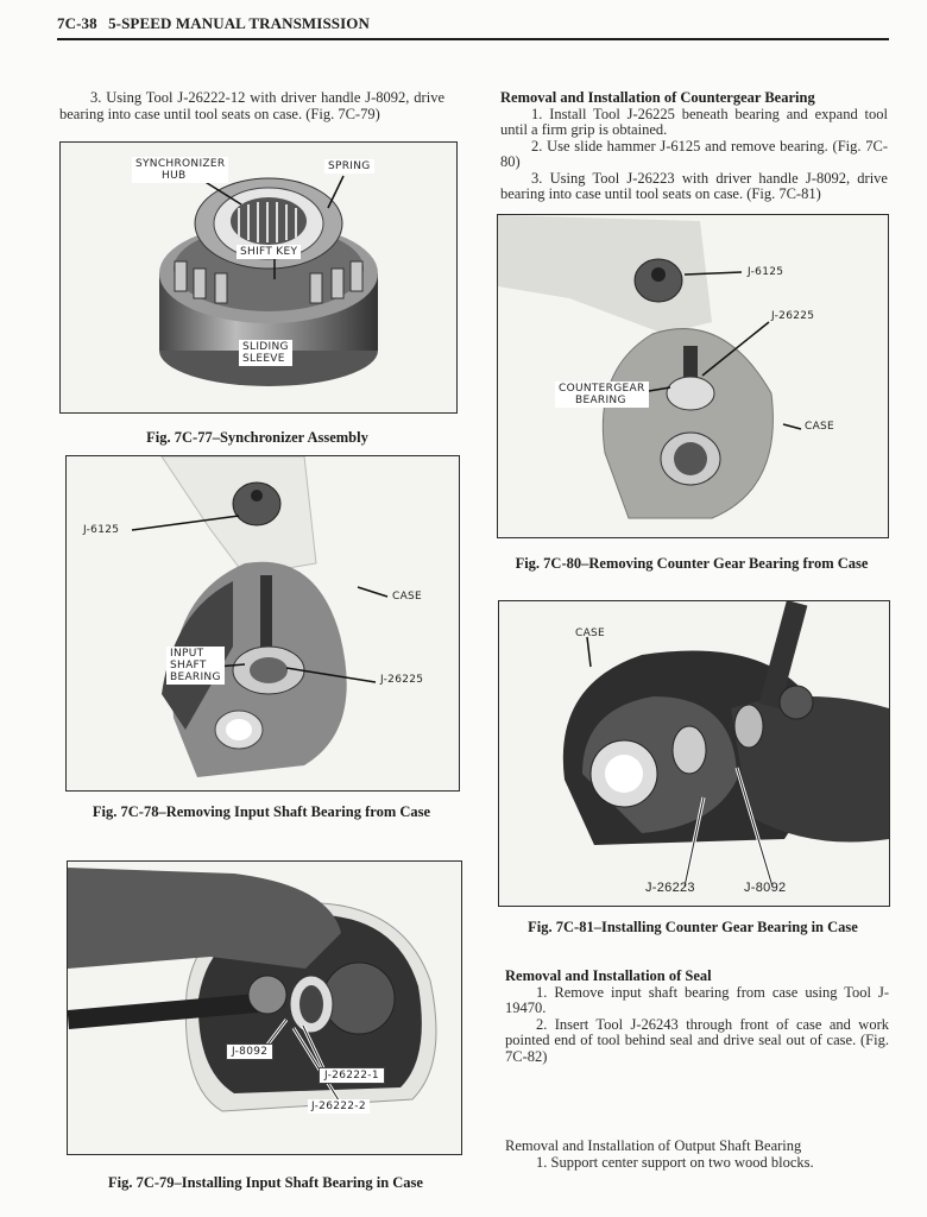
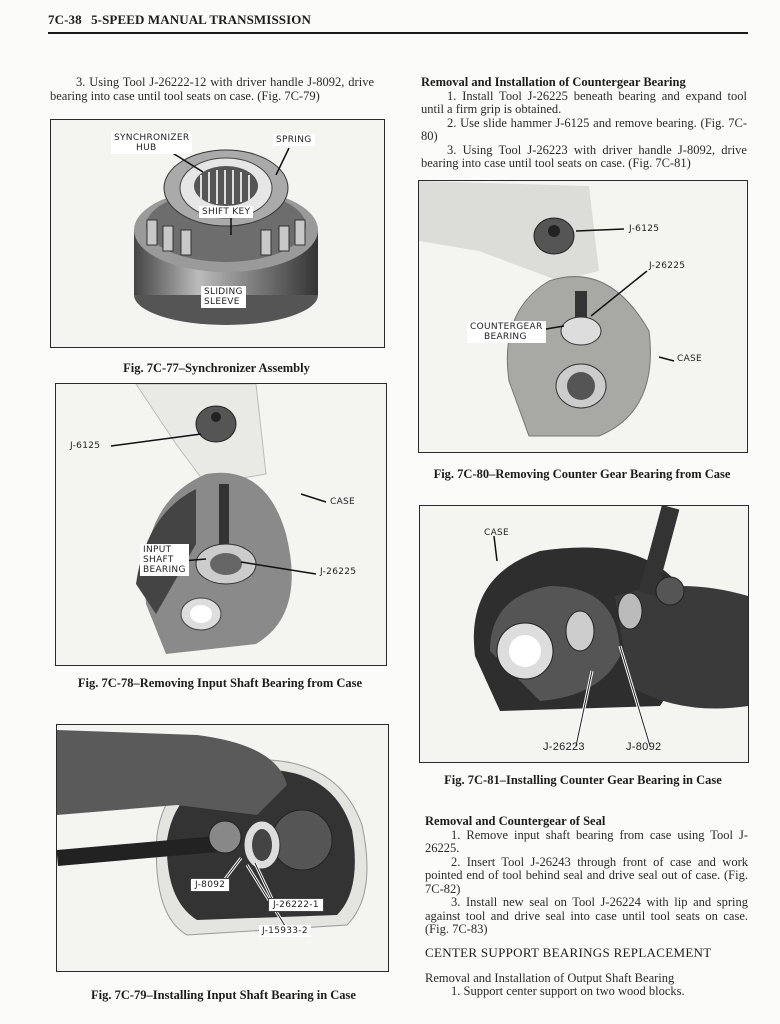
  7C-38 5-SPEED MANUAL TRANSMISSION
  3. Using Tool J-26222-12 with driver handle J-8092, drive bearing into case until tool seats on case. (Fig. 7C-79)
  SYNCHRONIZER
  HUB
  SPRING
  SHIFT KEY
  SLIDING
  SLEEVE
  Fig. 7C-77–Synchronizer Assembly
  J-6125
  CASE
  INPUT
  SHAFT
  BEARING
  J-26225
  Fig. 7C-78–Removing Input Shaft Bearing from Case
  J-8092
  J-26222-1
- J-26222-2
+ J-15933-2
  Fig. 7C-79–Installing Input Shaft Bearing in Case
  Removal and Installation of Countergear Bearing
  1. Install Tool J-26225 beneath bearing and expand tool until a firm grip is obtained.
  2. Use slide hammer J-6125 and remove bearing. (Fig. 7C-80)
  3. Using Tool J-26223 with driver handle J-8092, drive bearing into case until tool seats on case. (Fig. 7C-81)
  J-6125
  J-26225
  COUNTERGEAR
  BEARING
  CASE
  Fig. 7C-80–Removing Counter Gear Bearing from Case
  CASE
  J-26223
  J-8092
  Fig. 7C-81–Installing Counter Gear Bearing in Case
- Removal and Installation of Seal
+ Removal and Countergear of Seal
- 1. Remove input shaft bearing from case using Tool J-19470.
+ 1. Remove input shaft bearing from case using Tool J-26225.
  2. Insert Tool J-26243 through front of case and work pointed end of tool behind seal and drive seal out of case. (Fig. 7C-82)
+ 3. Install new seal on Tool J-26224 with lip and spring against tool and drive seal into case until tool seats on case. (Fig. 7C-83)
+ CENTER SUPPORT BEARINGS REPLACEMENT
  Removal and Installation of Output Shaft Bearing
  1. Support center support on two wood blocks.
